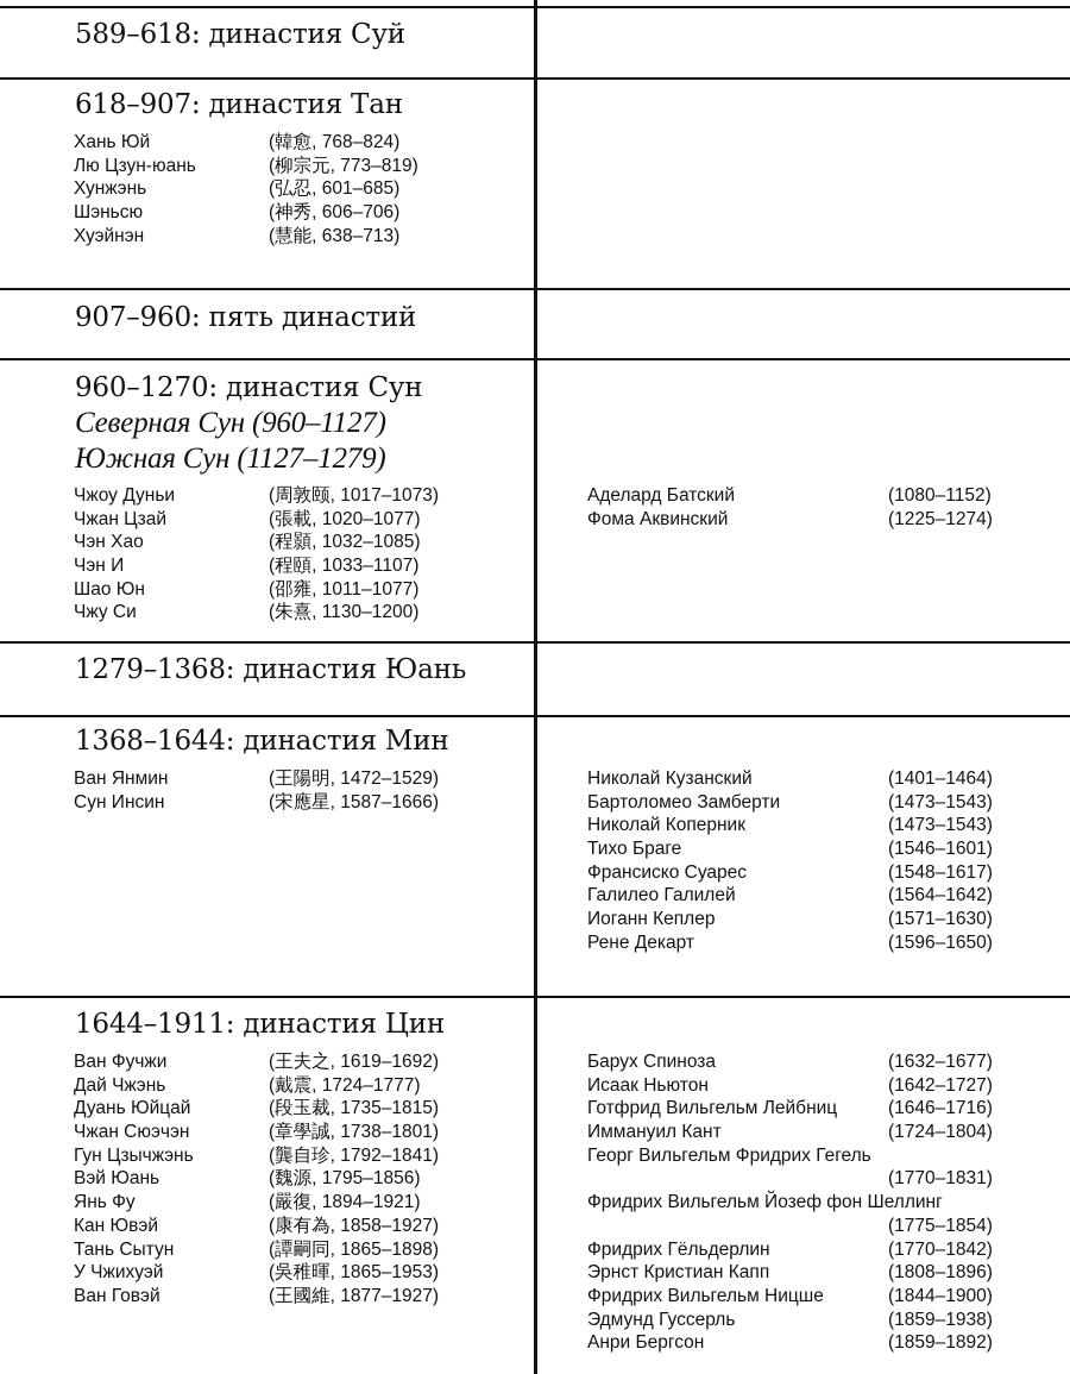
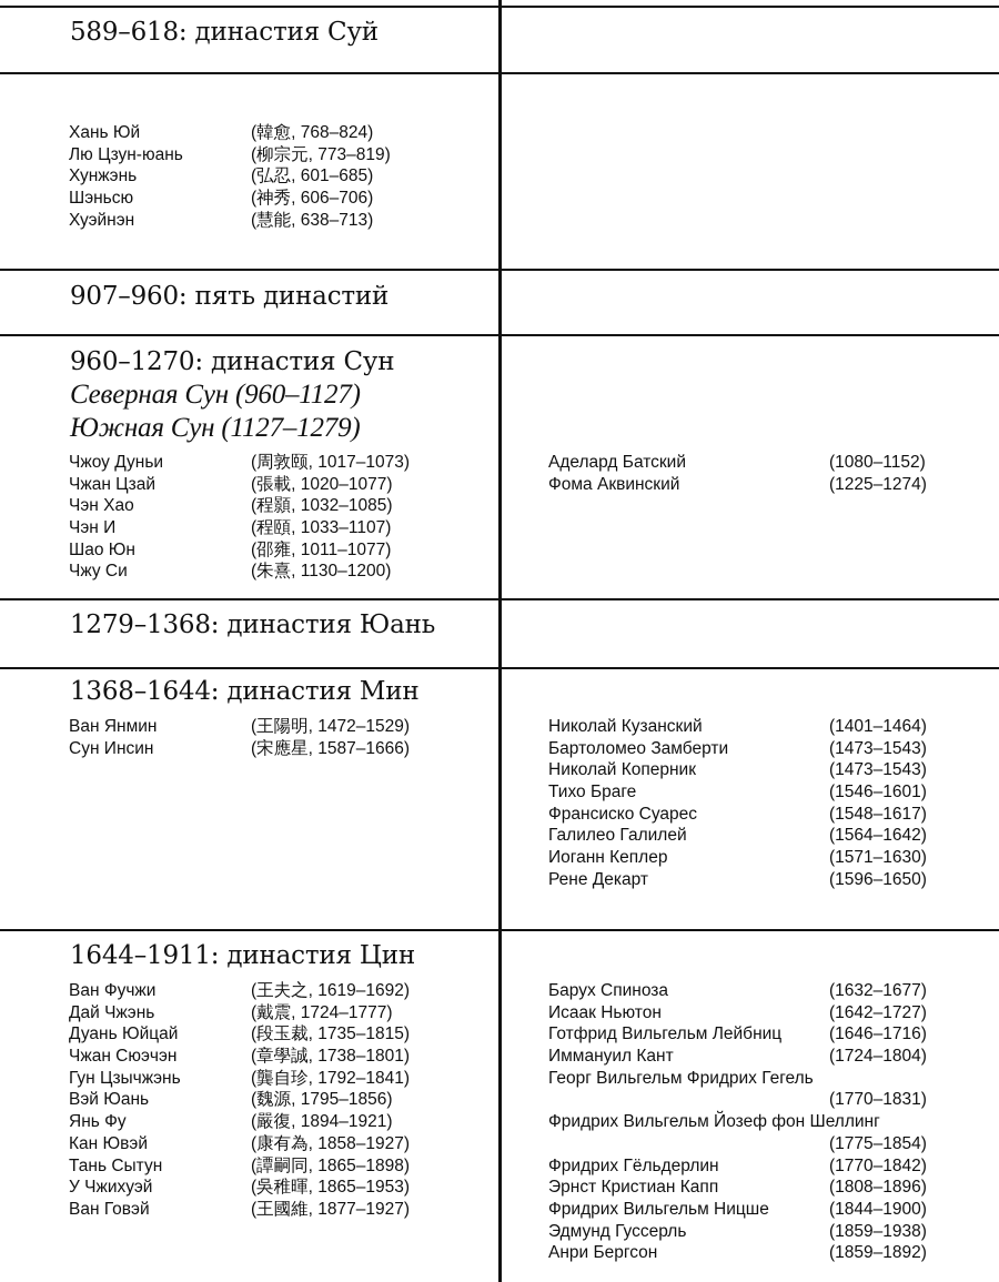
  589–618: династия Суй
- 618–907: династия Тан
  Хань Юй
  (韓愈, 768–824)
  Лю Цзун-юань
  (柳宗元, 773–819)
  Хунжэнь
  (弘忍, 601–685)
  Шэньсю
  (神秀, 606–706)
  Хуэйнэн
  (慧能, 638–713)
  907–960: пять династий
  960–1270: династия Сун
  Северная Сун (960–1127)
  Южная Сун (1127–1279)
  Чжоу Дуньи
  (周敦颐, 1017–1073)
  Чжан Цзай
  (張載, 1020–1077)
  Чэн Хао
  (程顥, 1032–1085)
  Чэн И
  (程頤, 1033–1107)
  Шао Юн
  (邵雍, 1011–1077)
  Чжу Си
  (朱熹, 1130–1200)
  Аделард Батский
  (1080–1152)
  Фома Аквинский
  (1225–1274)
  1279–1368: династия Юань
  1368–1644: династия Мин
  Ван Янмин
  (王陽明, 1472–1529)
  Сун Инсин
  (宋應星, 1587–1666)
  Николай Кузанский
  (1401–1464)
  Бартоломео Замберти
  (1473–1543)
  Николай Коперник
  (1473–1543)
  Тихо Браге
  (1546–1601)
  Франсиско Суарес
  (1548–1617)
  Галилео Галилей
  (1564–1642)
  Иоганн Кеплер
  (1571–1630)
  Рене Декарт
  (1596–1650)
  1644–1911: династия Цин
  Ван Фучжи
  (王夫之, 1619–1692)
  Дай Чжэнь
  (戴震, 1724–1777)
  Дуань Юйцай
  (段玉裁, 1735–1815)
  Чжан Сюэчэн
  (章學誠, 1738–1801)
  Гун Цзычжэнь
  (龔自珍, 1792–1841)
  Вэй Юань
  (魏源, 1795–1856)
  Янь Фу
  (嚴復, 1894–1921)
  Кан Ювэй
  (康有為, 1858–1927)
  Тань Сытун
  (譚嗣同, 1865–1898)
  У Чжихуэй
  (吳稚暉, 1865–1953)
  Ван Говэй
  (王國維, 1877–1927)
  Барух Спиноза
  (1632–1677)
  Исаак Ньютон
  (1642–1727)
  Готфрид Вильгельм Лейбниц
  (1646–1716)
  Иммануил Кант
  (1724–1804)
  Георг Вильгельм Фридрих Гегель
  (1770–1831)
  Фридрих Вильгельм Йозеф фон Шеллинг
  (1775–1854)
  Фридрих Гёльдерлин
  (1770–1842)
  Эрнст Кристиан Капп
  (1808–1896)
  Фридрих Вильгельм Ницше
  (1844–1900)
  Эдмунд Гуссерль
  (1859–1938)
  Анри Бергсон
  (1859–1892)
